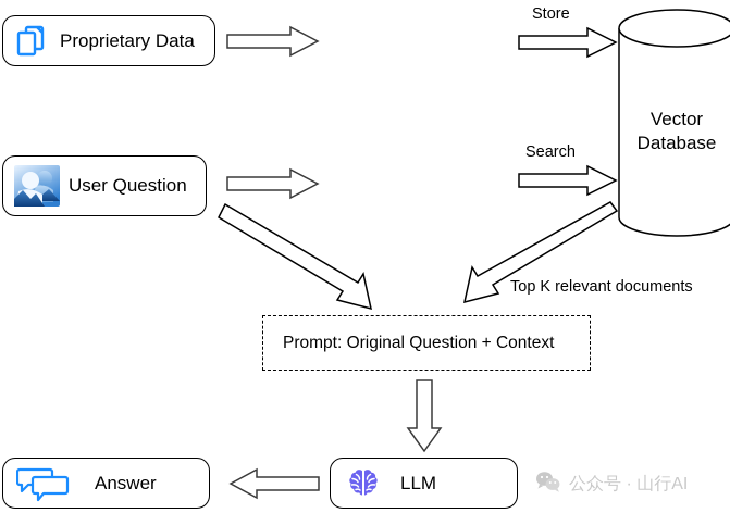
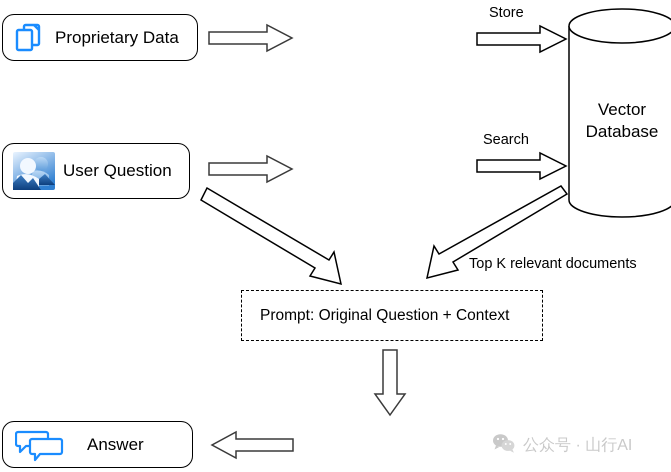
  Proprietary Data
  User Question
  Store
  Search
  Vector
  Database
  Top K relevant documents
  Prompt: Original Question + Context
- LLM
  Answer
  公众号 · 山行AI
